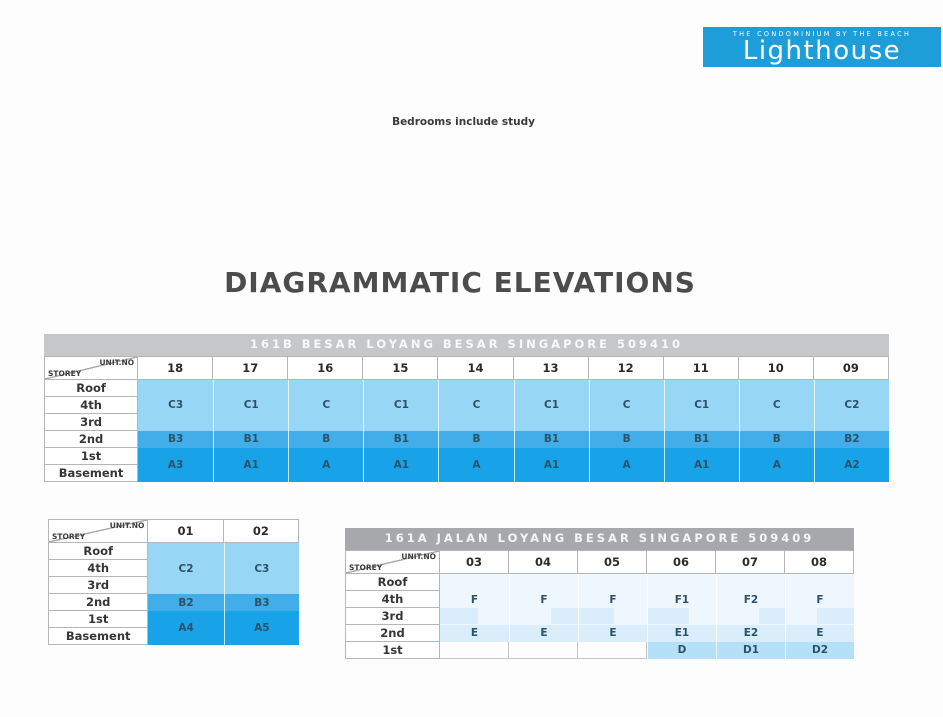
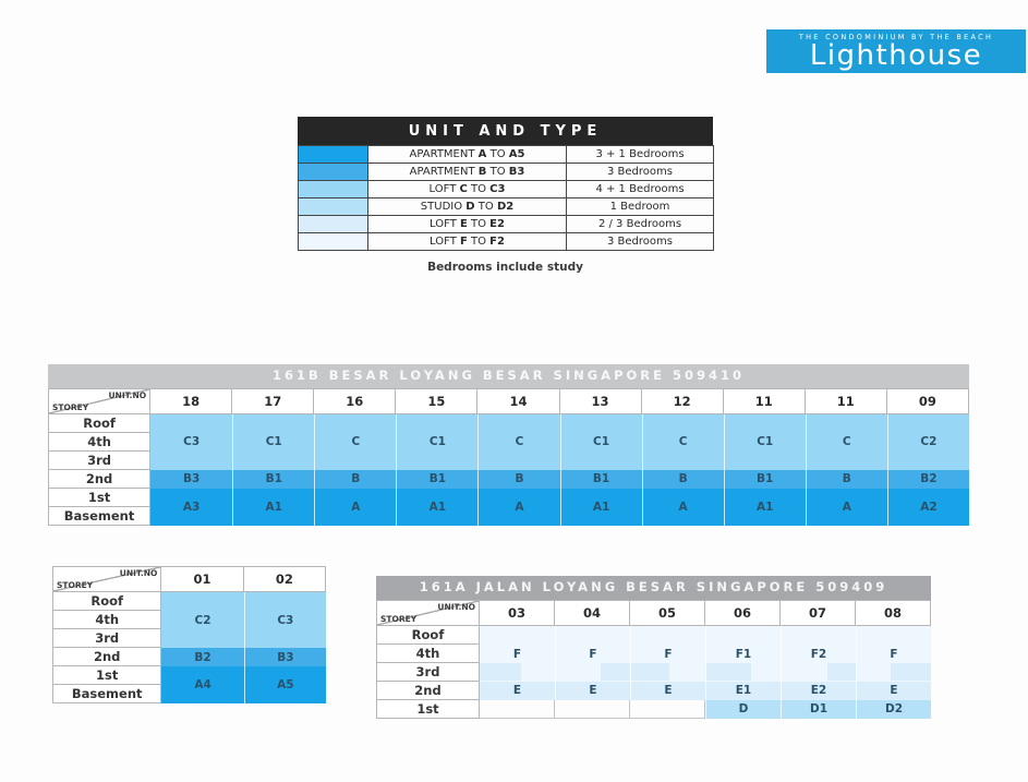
  THE CONDOMINIUM BY THE BEACH
  Lighthouse
+ UNIT AND TYPE
+ 	APARTMENT A TO A5	3 + 1 Bedrooms
+ 	APARTMENT B TO B3	3 Bedrooms
+ 	LOFT C TO C3	4 + 1 Bedrooms
+ 	STUDIO D TO D2	1 Bedroom
+ 	LOFT E TO E2	2 / 3 Bedrooms
+ 	LOFT F TO F2	3 Bedrooms
  Bedrooms include study
- DIAGRAMMATIC ELEVATIONS
  161B BESAR LOYANG BESAR SINGAPORE 509410
- UNIT.NOSTOREY	18	17	16	15	14	13	12	11	10	09
+ UNIT.NOSTOREY	18	17	16	15	14	13	12	11	11	09
  Roof	C3	C1	C	C1	C	C1	C	C1	C	C2
  4th
  3rd
  2nd	B3	B1	B	B1	B	B1	B	B1	B	B2
  1st	A3	A1	A	A1	A	A1	A	A1	A	A2
  Basement
  UNIT.NOSTOREY	01	02
  Roof	C2	C3
  4th
  3rd
  2nd	B2	B3
  1st	A4	A5
  Basement
  161A JALAN LOYANG BESAR SINGAPORE 509409
  UNIT.NOSTOREY	03	04	05	06	07	08
  Roof	F	F	F	F1	F2	F
  4th
  3rd
  2nd	E	E	E	E1	E2	E
  1st				D	D1	D2
